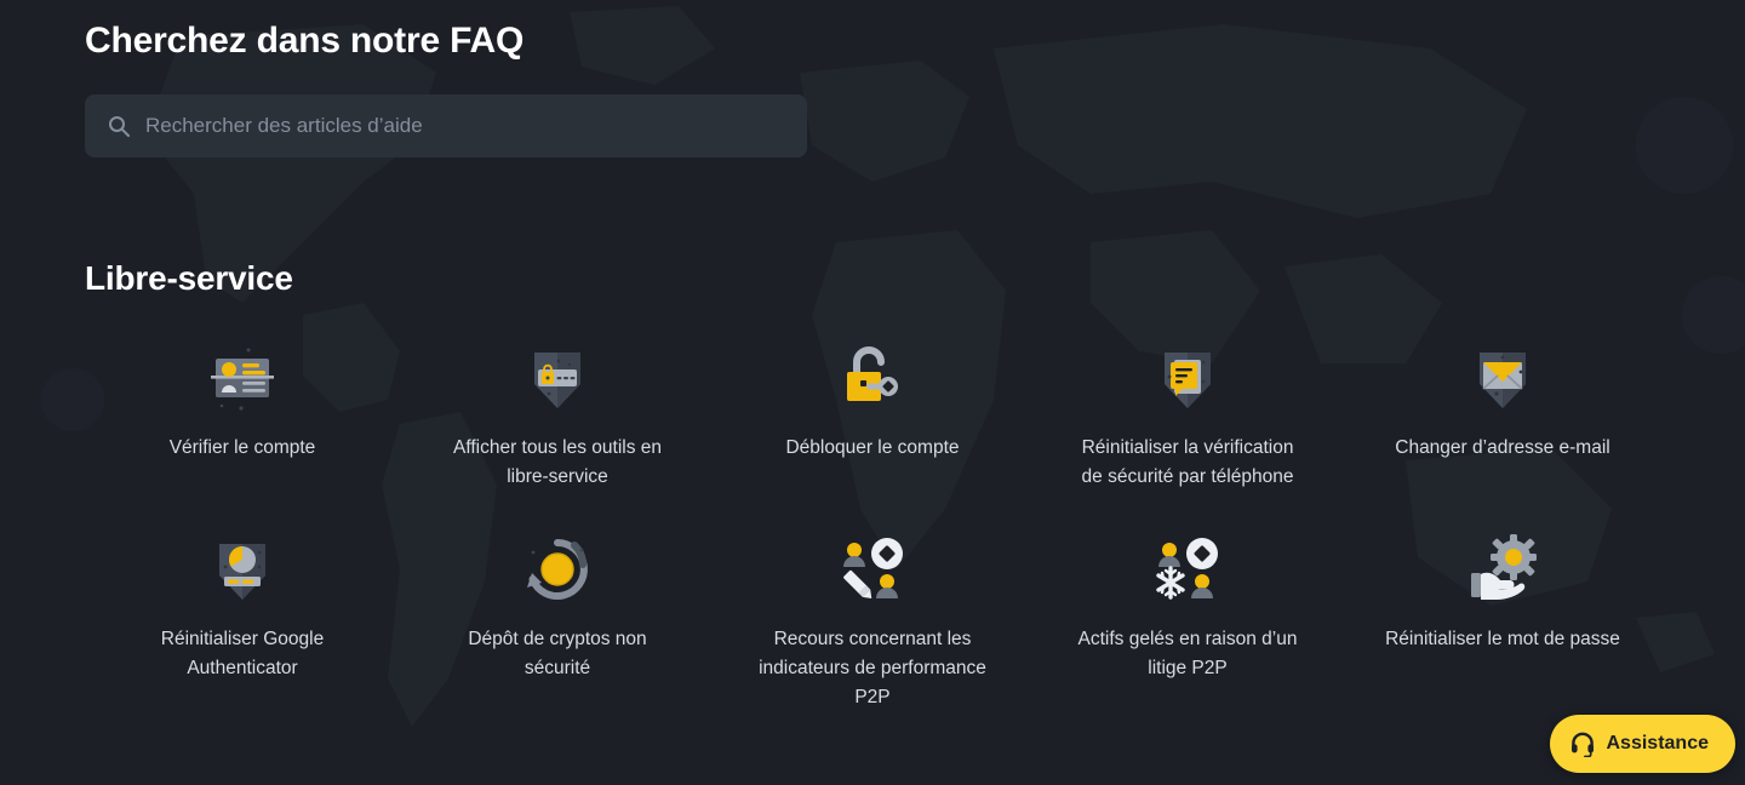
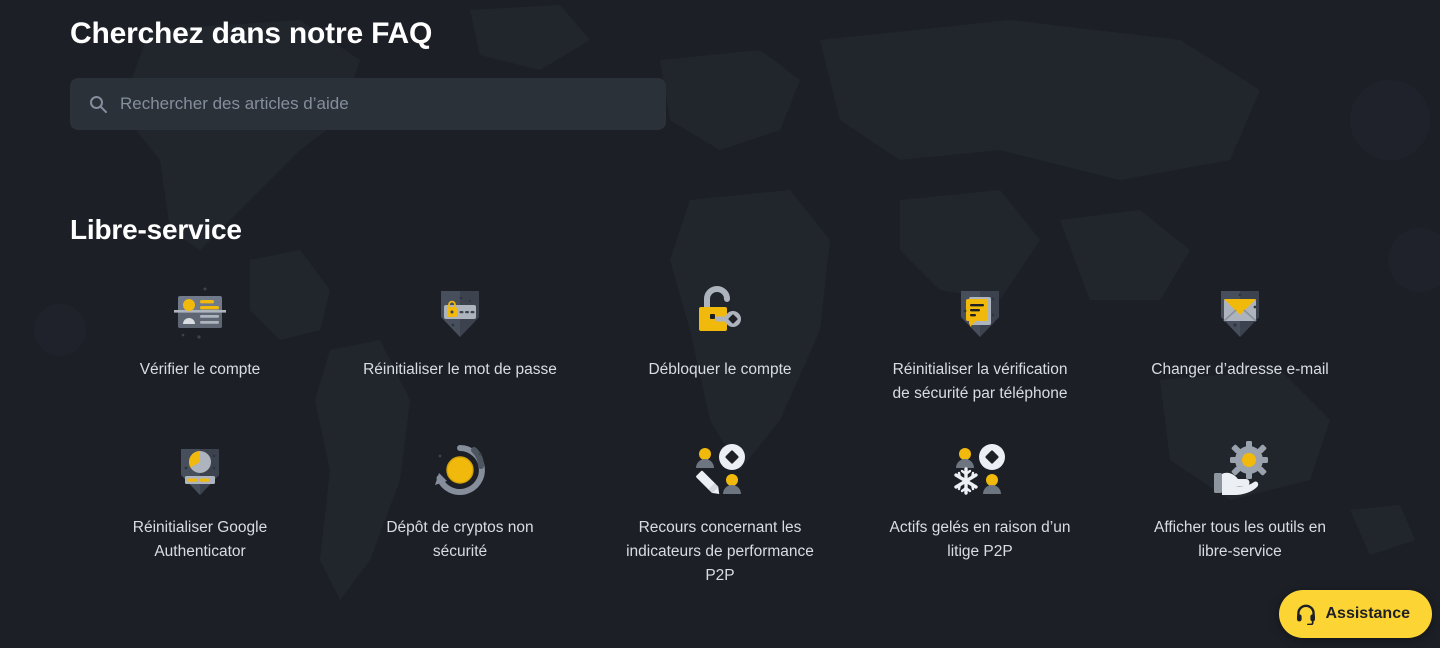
  Cherchez dans notre FAQ
  Rechercher des articles d’aide
  Libre-service
  Vérifier le compte
- Afficher tous les outils en libre-service
+ Réinitialiser le mot de passe
  Débloquer le compte
  Réinitialiser la vérification de sécurité par téléphone
  Changer d’adresse e-mail
  Réinitialiser Google Authenticator
  Dépôt de cryptos non sécurité
  Recours concernant les indicateurs de performance P2P
  Actifs gelés en raison d’un litige P2P
- Réinitialiser le mot de passe
+ Afficher tous les outils en libre-service
  Assistance
